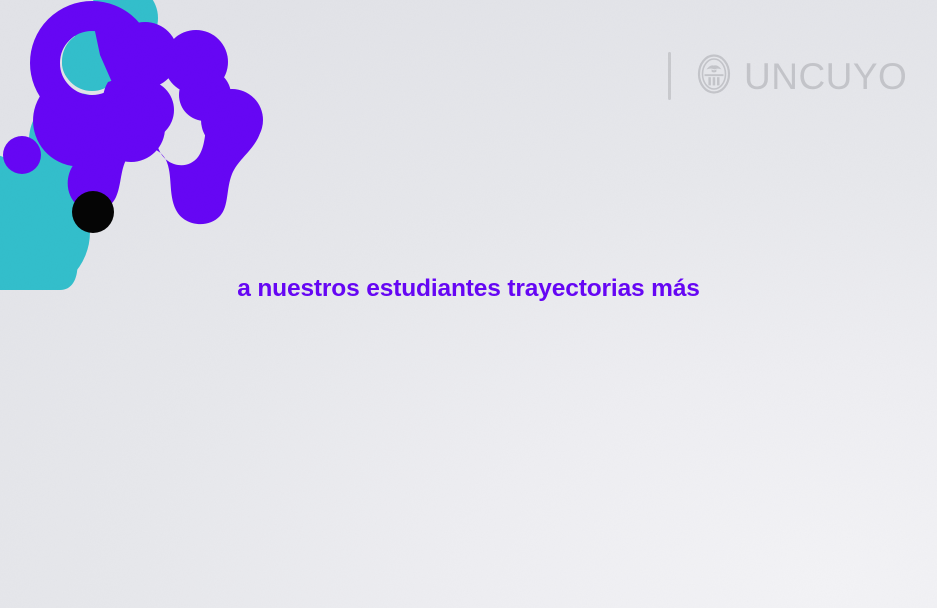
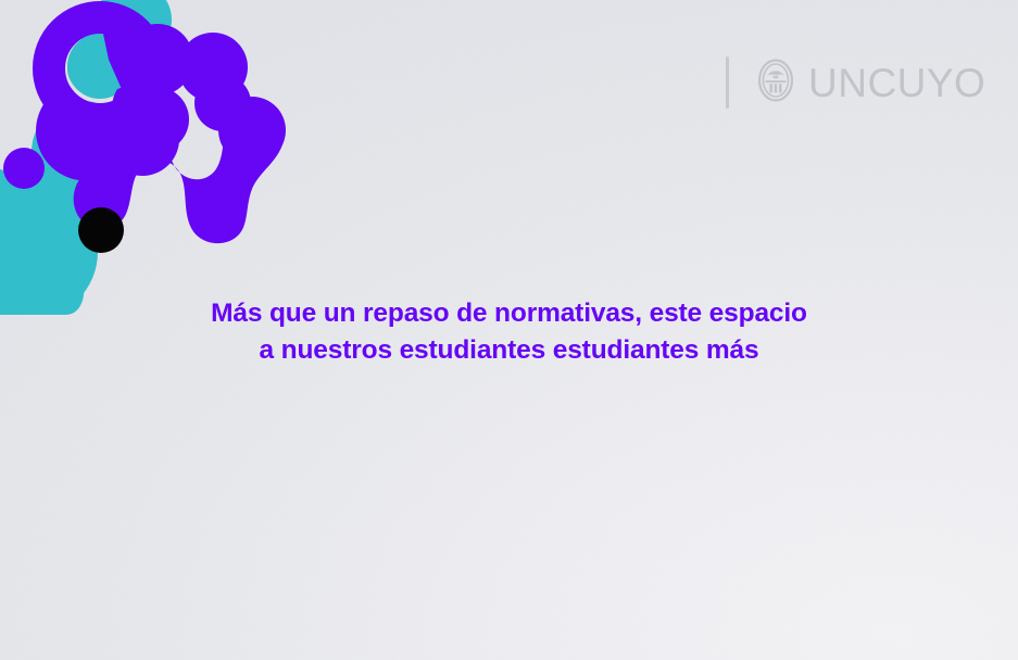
  UNCUYO
+ Más que un repaso de normativas, este espacio
- a nuestros estudiantes trayectorias más
+ a nuestros estudiantes estudiantes más
